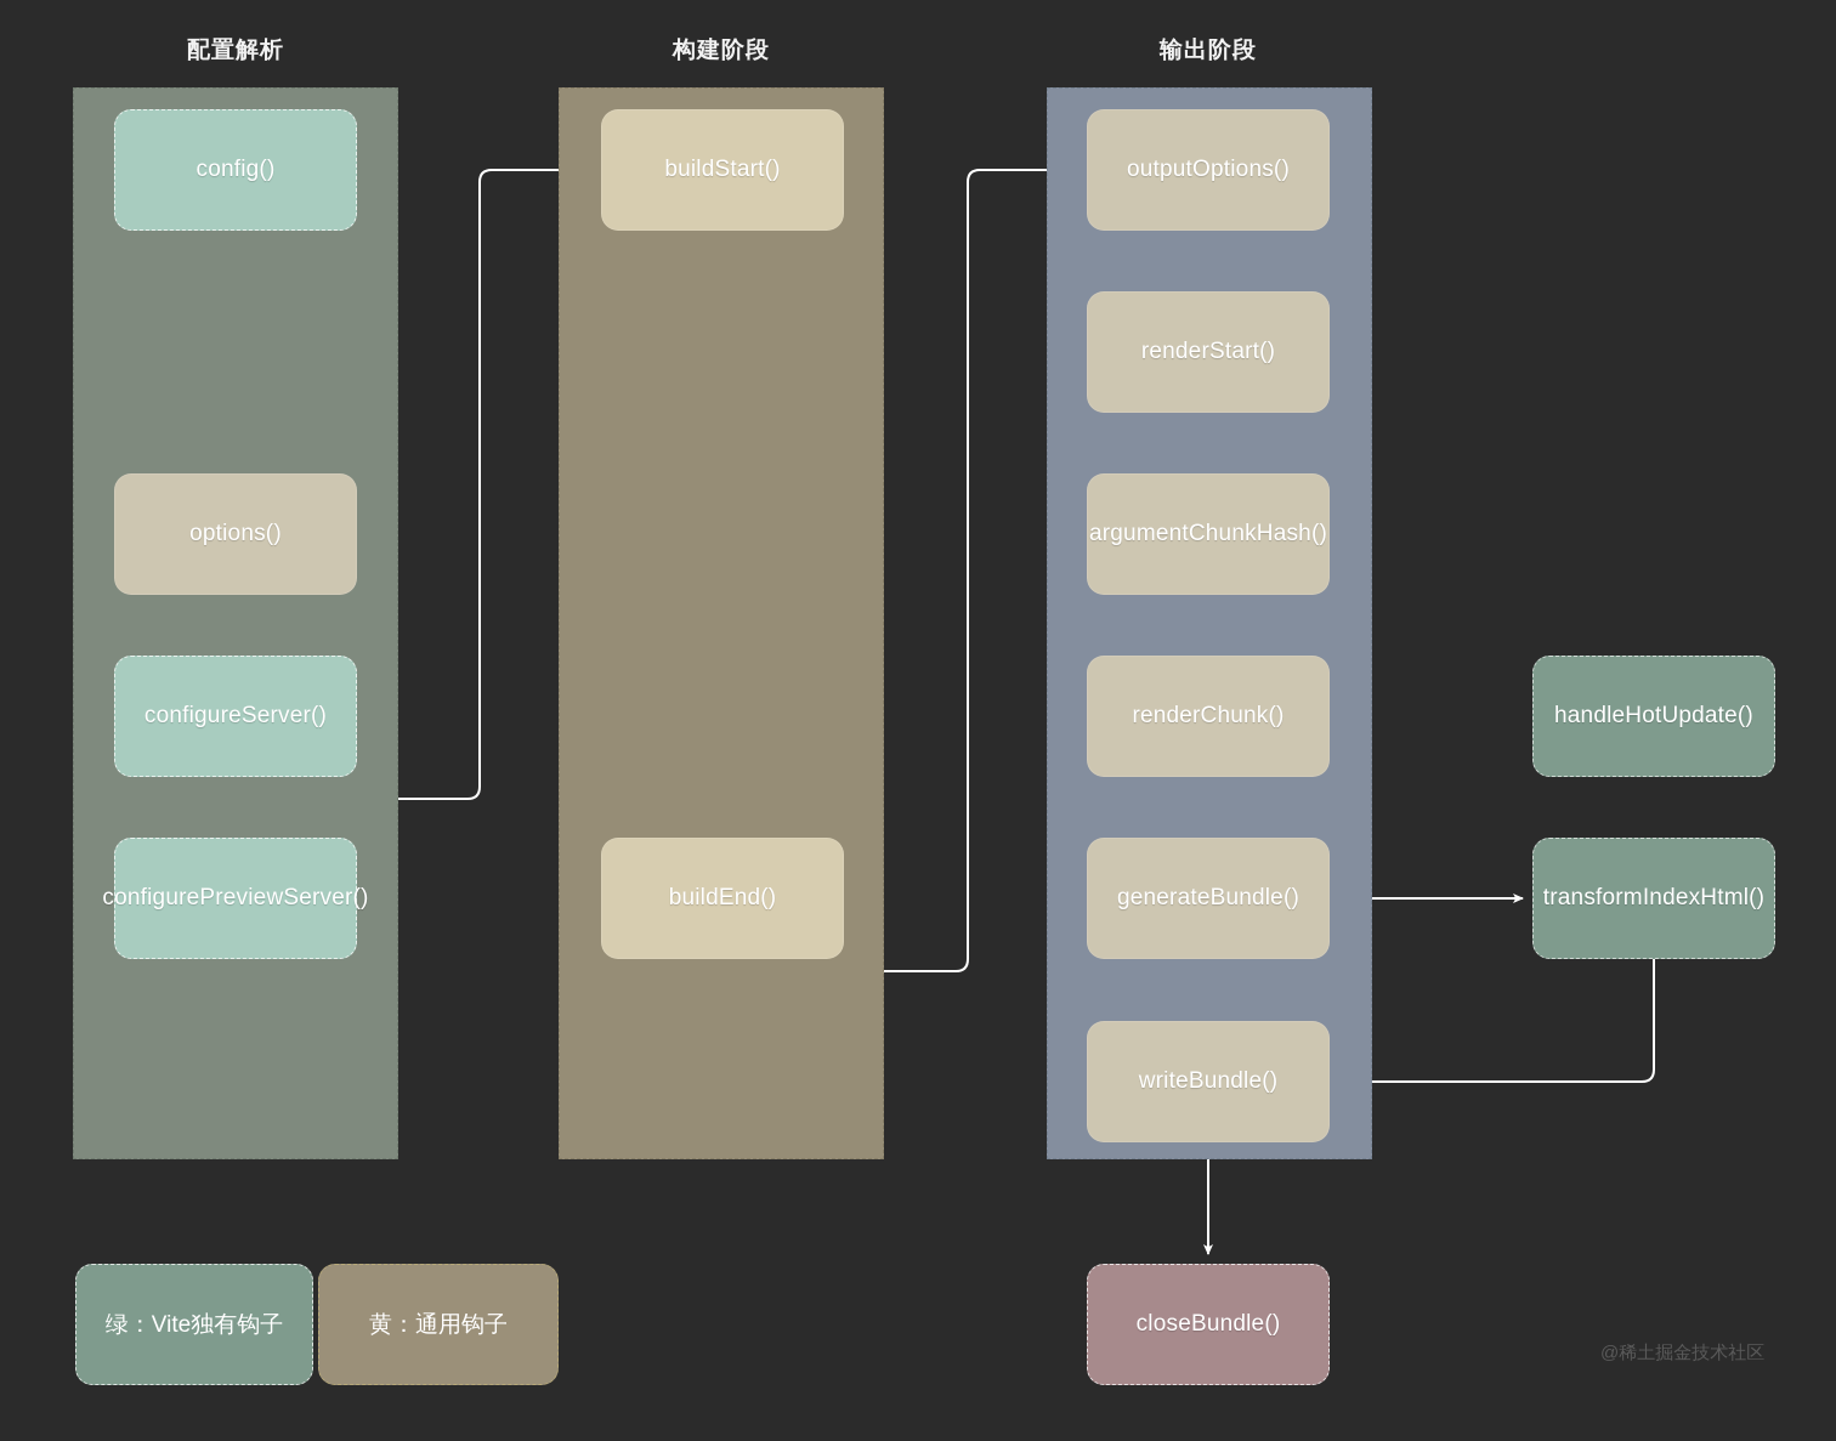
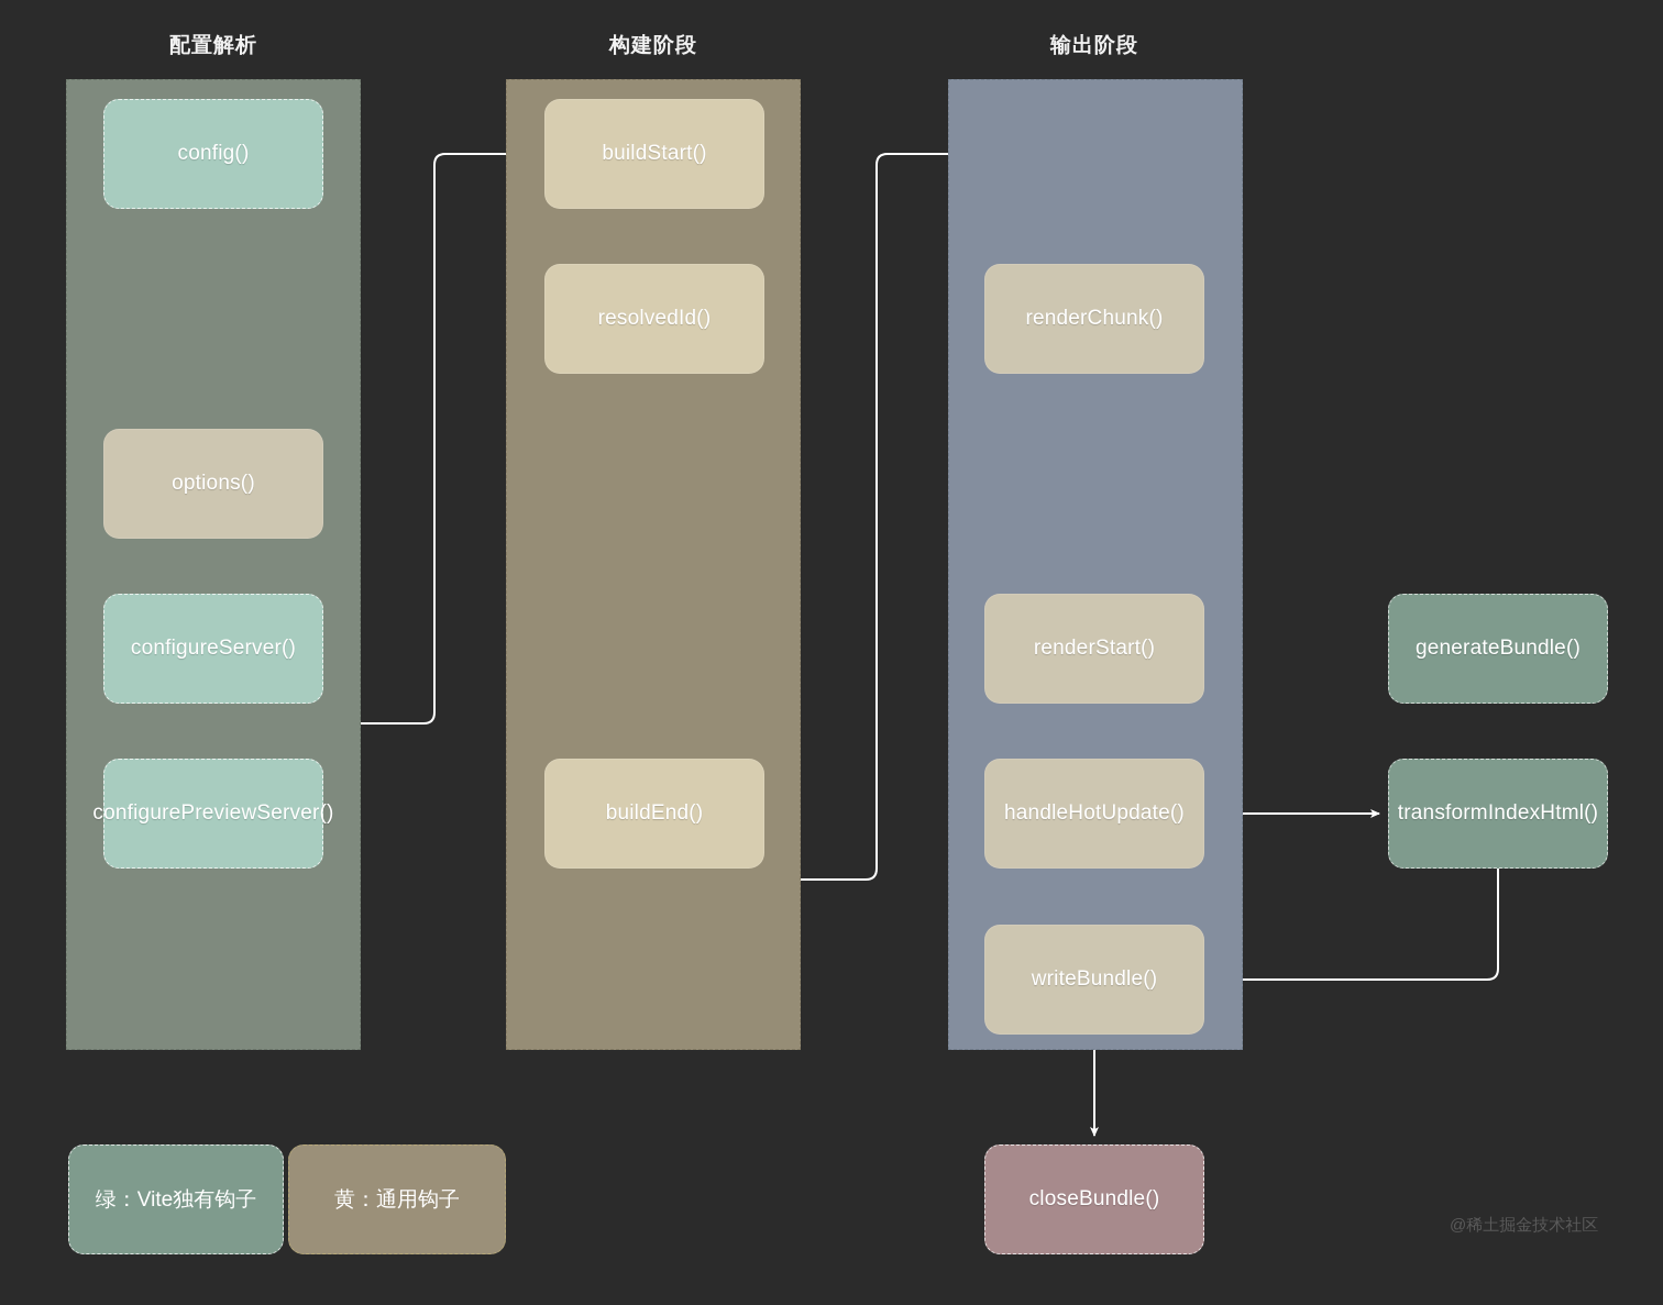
  配置解析
  构建阶段
  输出阶段
  config()
  options()
  configureServer()
  configurePreviewServer()
  buildStart()
+ resolvedId()
  buildEnd()
- outputOptions()
- renderStart()
+ renderChunk()
- argumentChunkHash()
- renderChunk()
+ renderStart()
- generateBundle()
+ handleHotUpdate()
  writeBundle()
- handleHotUpdate()
+ generateBundle()
  transformIndexHtml()
  closeBundle()
  绿：Vite独有钩子
  黄：通用钩子
  @稀土掘金技术社区
